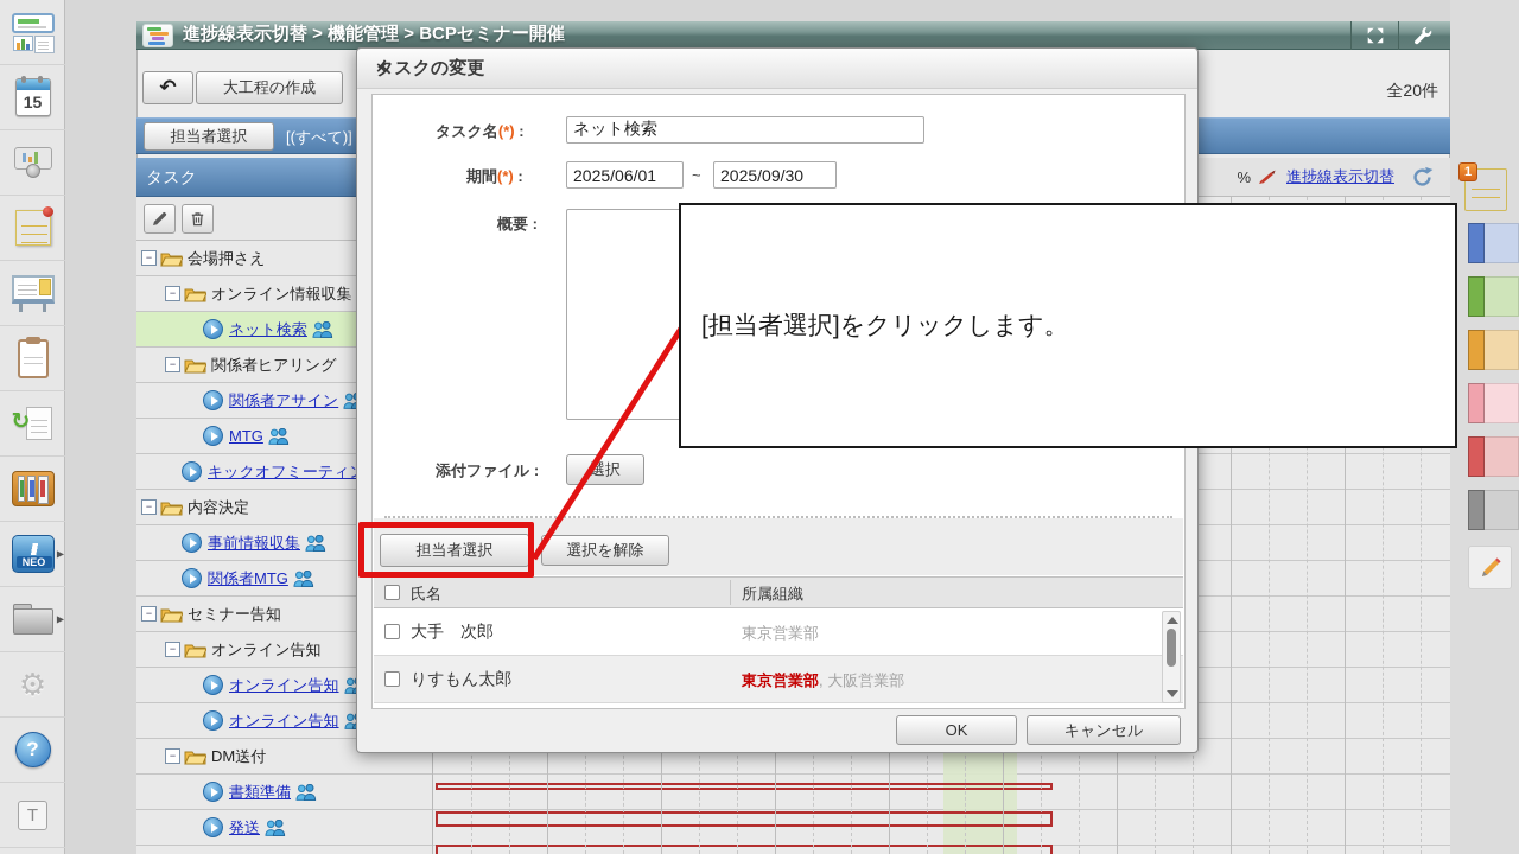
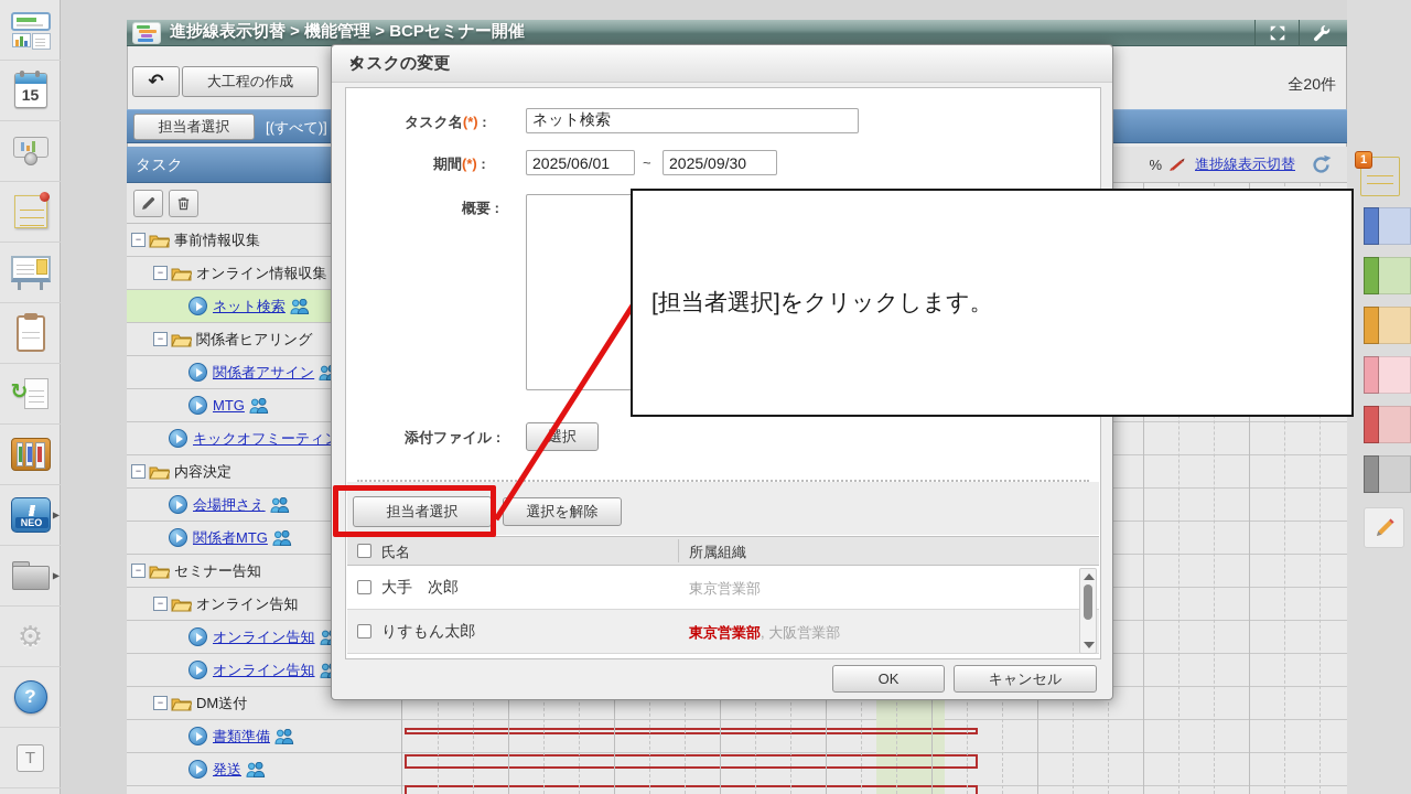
  15
  ↻
  NEO
  ▶
  ▶
  ⚙
  ?
  T
  進捗線表示切替 > 機能管理 > BCPセミナー開催
  ↶
  大工程の作成
  全20件
  担当者選択
  [(すべて)]
  タスク
  %
  進捗線表示切替
  −
- 会場押さえ
+ 事前情報収集
  −
  オンライン情報収集
  ネット検索
  −
  関係者ヒアリング
  関係者アサイン
  MTG
  キックオフミーティ
  −
  内容決定
- 事前情報収集
+ 会場押さえ
  関係者MTG
  −
  セミナー告知
  −
  オンライン告知
  オンライン告知
  オンライン告知
  −
  DM送付
  書類準備
  発送
  1
  タスクの変更
  ×
  タスク名(*) :
  ネット検索
  期間(*) :
  2025/06/01
  ~
  2025/09/30
  概要 :
  添付ファイル :
  選択
  担当者選択
  選択を解除
  氏名
  所属組織
  大手 次郎
  東京営業部
  りすもん太郎
  東京営業部, 大阪営業部
  OK
  キャンセル
  [担当者選択]をクリックします。
